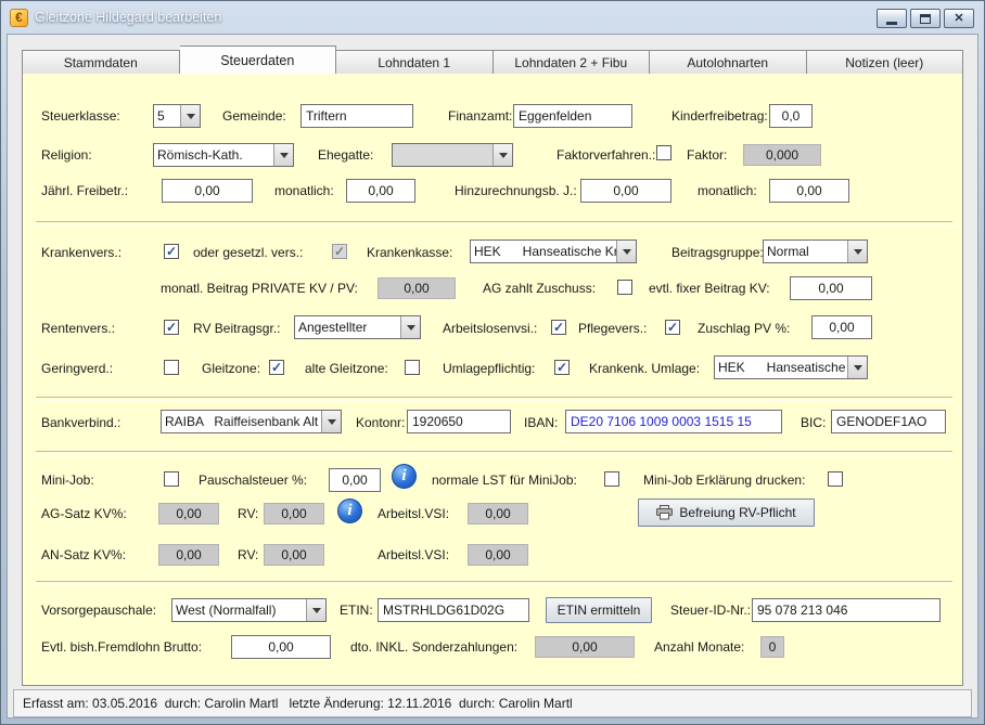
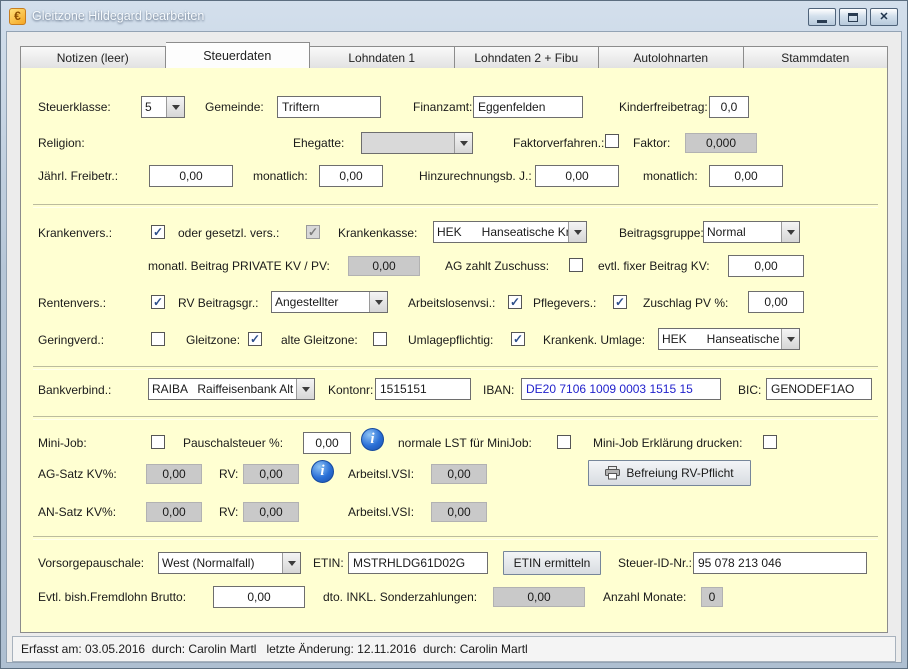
  €
  Gleitzone Hildegard bearbeiten
  ✕
- Stammdaten
+ Notizen (leer)
  Steuerdaten
  Lohndaten 1
  Lohndaten 2 + Fibu
  Autolohnarten
- Notizen (leer)
+ Stammdaten
  Steuerklasse:
  5
  Gemeinde:
  Triftern
  Finanzamt:
  Eggenfelden
  Kinderfreibetrag:
  0,0
  Religion:
- Römisch-Kath.
  Ehegatte:
  Faktorverfahren.:
  Faktor:
  0,000
  Jährl. Freibetr.:
  0,00
  monatlich:
  0,00
  Hinzurechnungsb. J.:
  0,00
  monatlich:
  0,00
  Krankenvers.:
  ✓
  oder gesetzl. vers.:
  ✓
  Krankenkasse:
  HEK Hanseatische K
  Beitragsgruppe
  Normal
  monatl. Beitrag PRIVATE KV / PV:
  0,00
  AG zahlt Zuschuss:
  evtl. fixer Beitrag KV:
  0,00
  Rentenvers.:
  ✓
  RV Beitragsgr.:
  Angestellter
  Arbeitslosenvsi.:
  ✓
  Pflegevers.:
  ✓
  Zuschlag PV %:
  0,00
  Geringverd.:
  Gleitzone:
  ✓
  alte Gleitzone:
  Umlagepflichtig:
  ✓
  Krankenk. Umlage:
  HEK Hanseatische
  Bankverbind.:
  RAIBA Raiffeisenbank Alt
  Kontonr:
- 1920650
+ 1515151
  IBAN:
  DE20 7106 1009 0003 1515 15
  BIC:
  GENODEF1AO
  Mini-Job:
  Pauschalsteuer %:
  0,00
  i
  normale LST für MiniJob:
  Mini-Job Erklärung drucken:
  AG-Satz KV%:
  0,00
  RV:
  0,00
  i
  Arbeitsl.VSI:
  0,00
  Befreiung RV-Pflicht
  AN-Satz KV%:
  0,00
  RV:
  0,00
  Arbeitsl.VSI:
  0,00
  Vorsorgepauschale:
  West (Normalfall)
  ETIN:
  MSTRHLDG61D02G
  ETIN ermitteln
  Steuer-ID-Nr.:
  95 078 213 046
  Evtl. bish.Fremdlohn Brutto:
  0,00
  dto. INKL. Sonderzahlungen:
  0,00
  Anzahl Monate:
  0
  Erfasst am: 03.05.2016 durch: Carolin Martl letzte Änderung: 12.11.2016 durch: Carolin Martl
